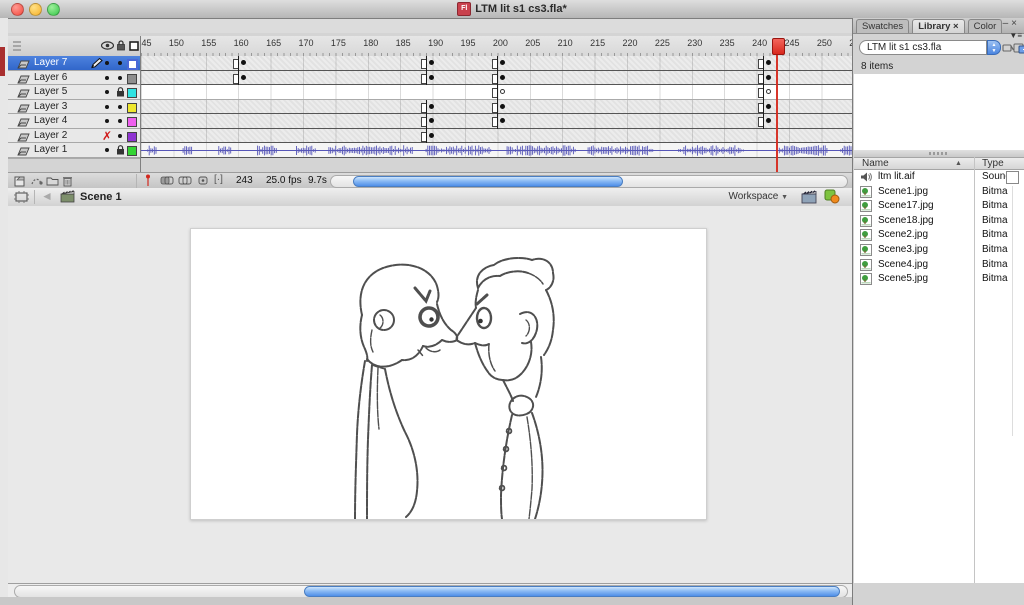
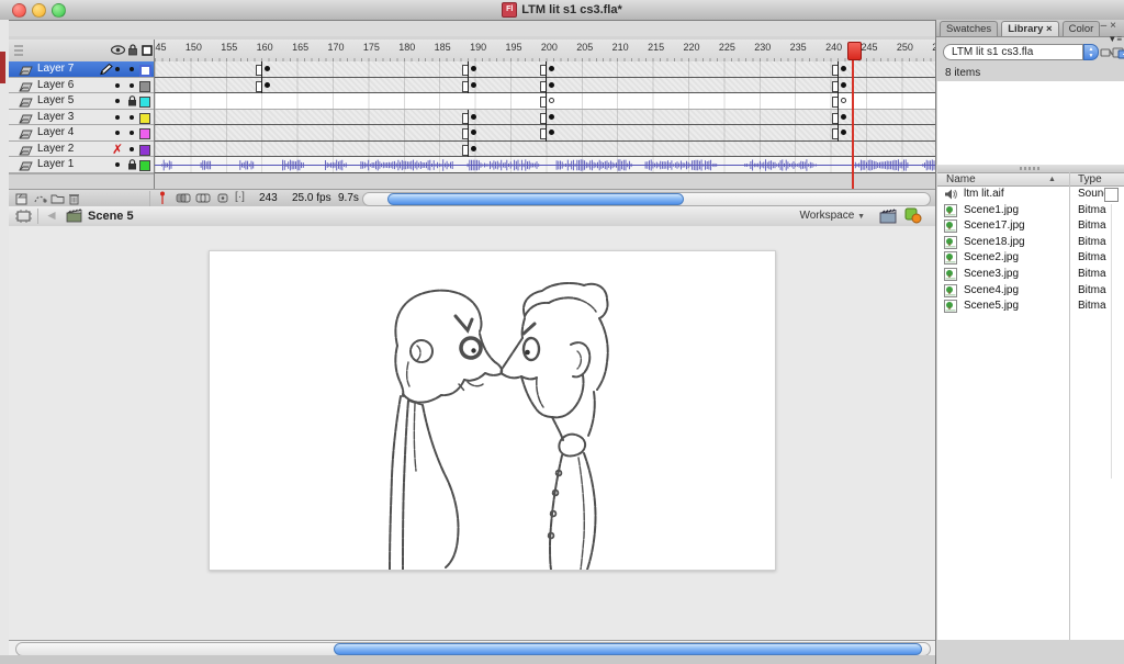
  LTM lit s1 cs3.fla*
  Layer 7
  Layer 6
  Layer 5
  Layer 3
  Layer 4
  Layer 2
  ✗
  Layer 1
  150
  155
  160
  165
  170
  175
  180
  185
  190
  195
  200
  205
  210
  215
  220
  225
  230
  235
  240
  245
  250
  [·]
  243
  25.0 fps
  9.7s
  ◄
- Scene 1
+ Scene 5
  Workspace
  Swatches Library × Color
  –×
  ▼≡
  LTM lit s1 cs3.fla
  8 items
  Name
  Type
  ltm lit.aif
  Soun
  Scene1.jpg
  Bitma
  Scene17.jpg
  Bitma
  Scene18.jpg
  Bitma
  Scene2.jpg
  Bitma
  Scene3.jpg
  Bitma
  Scene4.jpg
  Bitma
  Scene5.jpg
  Bitma
